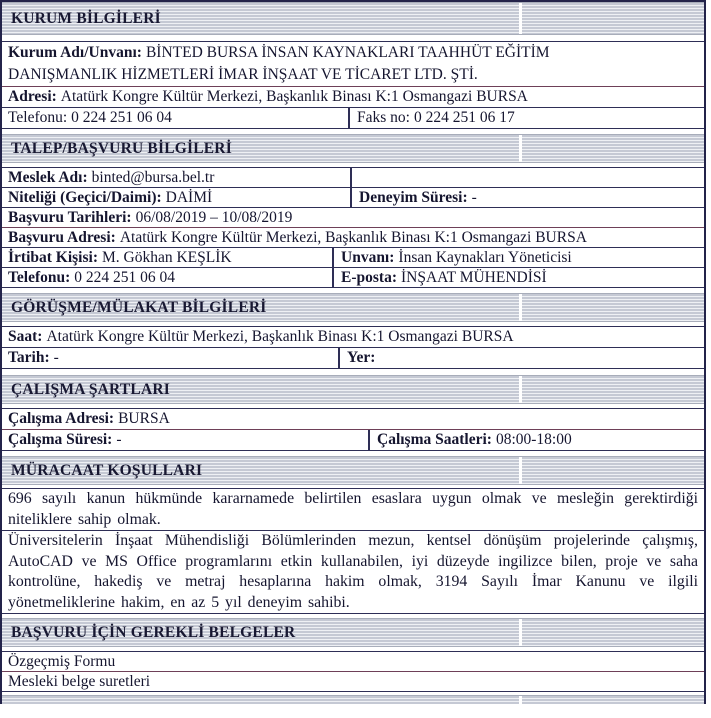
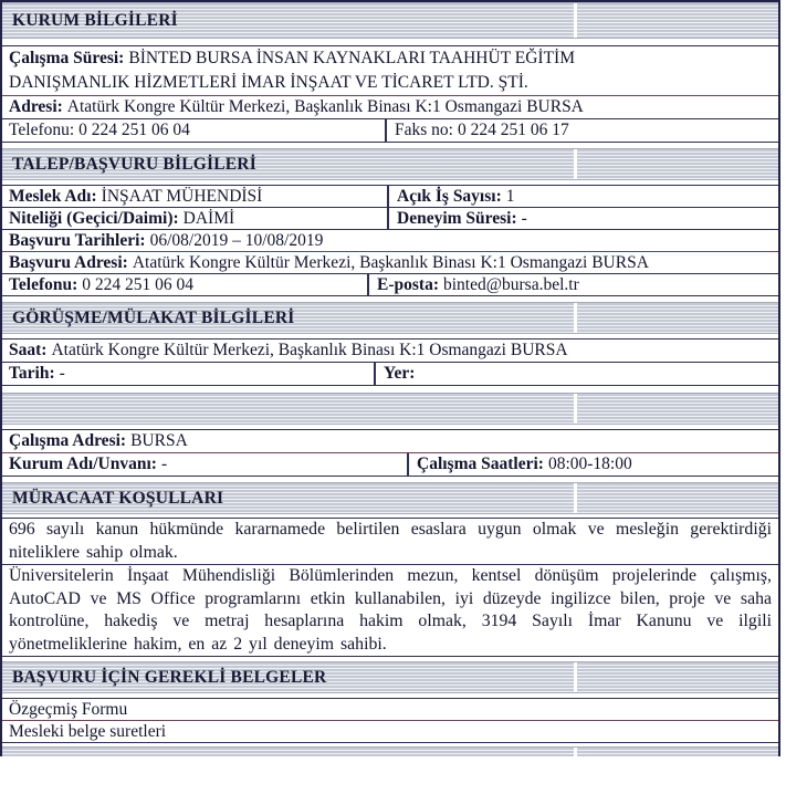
  KURUM BİLGİLERİ
- Kurum Adı/Unvanı: BİNTED BURSA İNSAN KAYNAKLARI TAAHHÜT EĞİTİM DANIŞMANLIK HİZMETLERİ İMAR İNŞAAT VE TİCARET LTD. ŞTİ.
+ Çalışma Süresi: BİNTED BURSA İNSAN KAYNAKLARI TAAHHÜT EĞİTİM DANIŞMANLIK HİZMETLERİ İMAR İNŞAAT VE TİCARET LTD. ŞTİ.
  Adresi: Atatürk Kongre Kültür Merkezi, Başkanlık Binası K:1 Osmangazi BURSA
  Telefonu: 0 224 251 06 04
  Faks no: 0 224 251 06 17
  TALEP/BAŞVURU BİLGİLERİ
- Meslek Adı: binted@bursa.bel.tr
+ Meslek Adı: İNŞAAT MÜHENDİSİ
+ Açık İş Sayısı: 1
  Niteliği (Geçici/Daimi): DAİMİ
  Deneyim Süresi: -
  Başvuru Tarihleri: 06/08/2019 – 10/08/2019
  Başvuru Adresi: Atatürk Kongre Kültür Merkezi, Başkanlık Binası K:1 Osmangazi BURSA
- İrtibat Kişisi: M. Gökhan KEŞLİK
- Unvanı: İnsan Kaynakları Yöneticisi
  Telefonu: 0 224 251 06 04
- E-posta: İNŞAAT MÜHENDİSİ
+ E-posta: binted@bursa.bel.tr
  GÖRÜŞME/MÜLAKAT BİLGİLERİ
  Saat: Atatürk Kongre Kültür Merkezi, Başkanlık Binası K:1 Osmangazi BURSA
  Tarih: -
  Yer:
- ÇALIŞMA ŞARTLARI
  Çalışma Adresi: BURSA
- Çalışma Süresi: -
+ Kurum Adı/Unvanı: -
  Çalışma Saatleri: 08:00-18:00
  MÜRACAAT KOŞULLARI
  696 sayılı kanun hükmünde kararnamede belirtilen esaslara uygun olmak ve mesleğin gerektirdiği niteliklere sahip olmak.
- Üniversitelerin İnşaat Mühendisliği Bölümlerinden mezun, kentsel dönüşüm projelerinde çalışmış, AutoCAD ve MS Office programlarını etkin kullanabilen, iyi düzeyde ingilizce bilen, proje ve saha kontrolüne, hakediş ve metraj hesaplarına hakim olmak, 3194 Sayılı İmar Kanunu ve ilgili yönetmeliklerine hakim, en az 5 yıl deneyim sahibi.
+ Üniversitelerin İnşaat Mühendisliği Bölümlerinden mezun, kentsel dönüşüm projelerinde çalışmış, AutoCAD ve MS Office programlarını etkin kullanabilen, iyi düzeyde ingilizce bilen, proje ve saha kontrolüne, hakediş ve metraj hesaplarına hakim olmak, 3194 Sayılı İmar Kanunu ve ilgili yönetmeliklerine hakim, en az 2 yıl deneyim sahibi.
  BAŞVURU İÇİN GEREKLİ BELGELER
  Özgeçmiş Formu
  Mesleki belge suretleri
